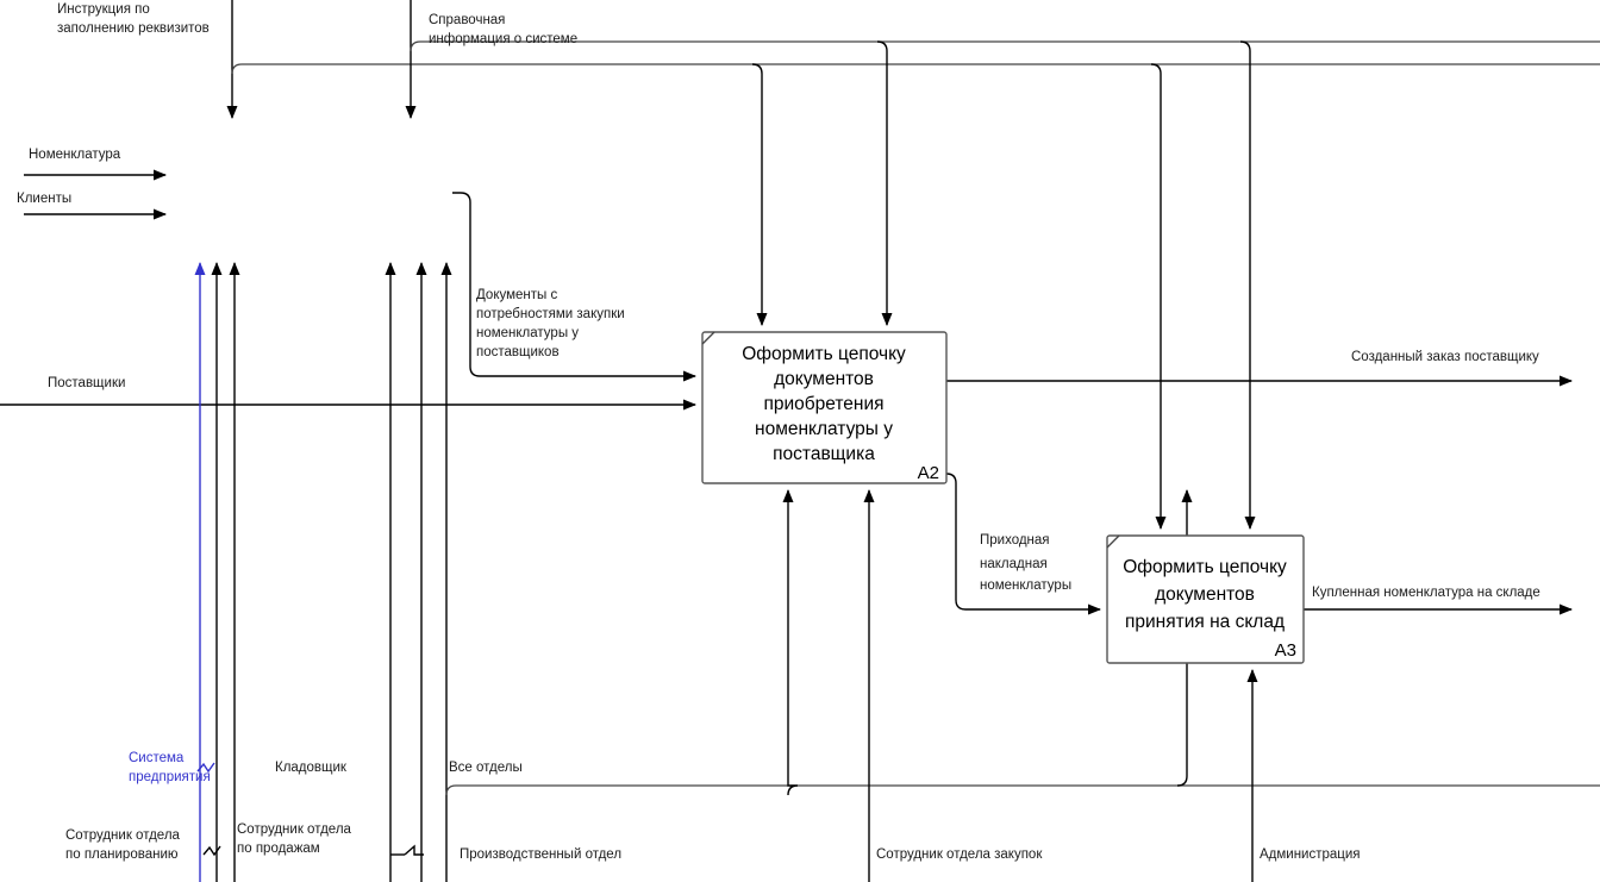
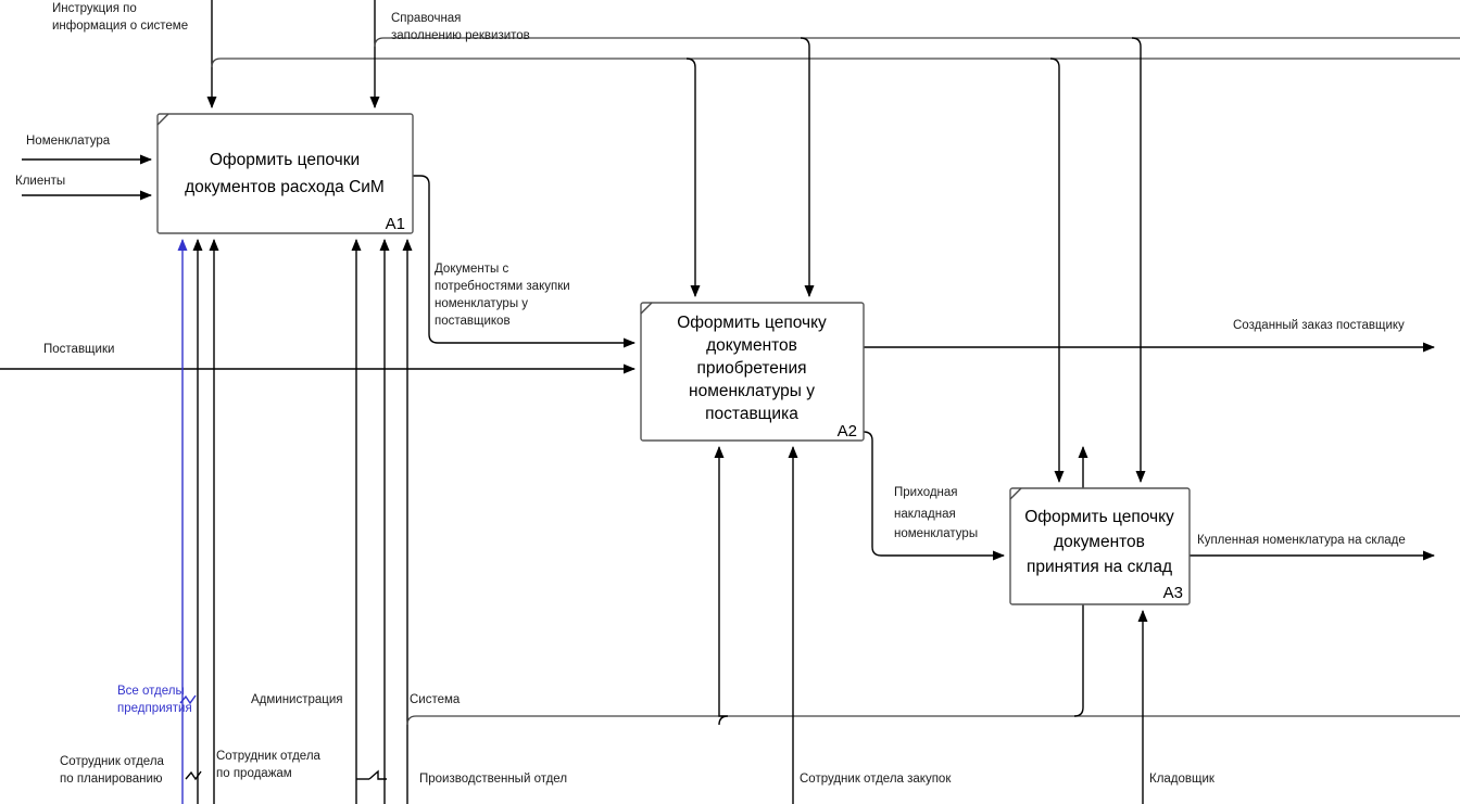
+ Оформить цепочки
+ документов расхода СиМ
+ A1
  Оформить цепочку
  документов
  приобретения
  номенклатуры у
  поставщика
  A2
  Оформить цепочку
  документов
  принятия на склад
  A3
  Инструкция по
- заполнению реквизитов
+ информация о системе
  Справочная
- информация о системе
+ заполнению реквизитов
  Номенклатура
  Клиенты
  Поставщики
  Документы с
  потребностями закупки
  номенклатуры у
  поставщиков
  Приходная
  накладная
  номенклатуры
  Созданный заказ поставщику
  Купленная номенклатура на складе
- Система
+ Все отделы
  предприятия
- Кладовщик
+ Администрация
- Все отделы
+ Система
  Сотрудник отдела
  по планированию
  Сотрудник отдела
  по продажам
  Производственный отдел
  Сотрудник отдела закупок
- Администрация
+ Кладовщик
